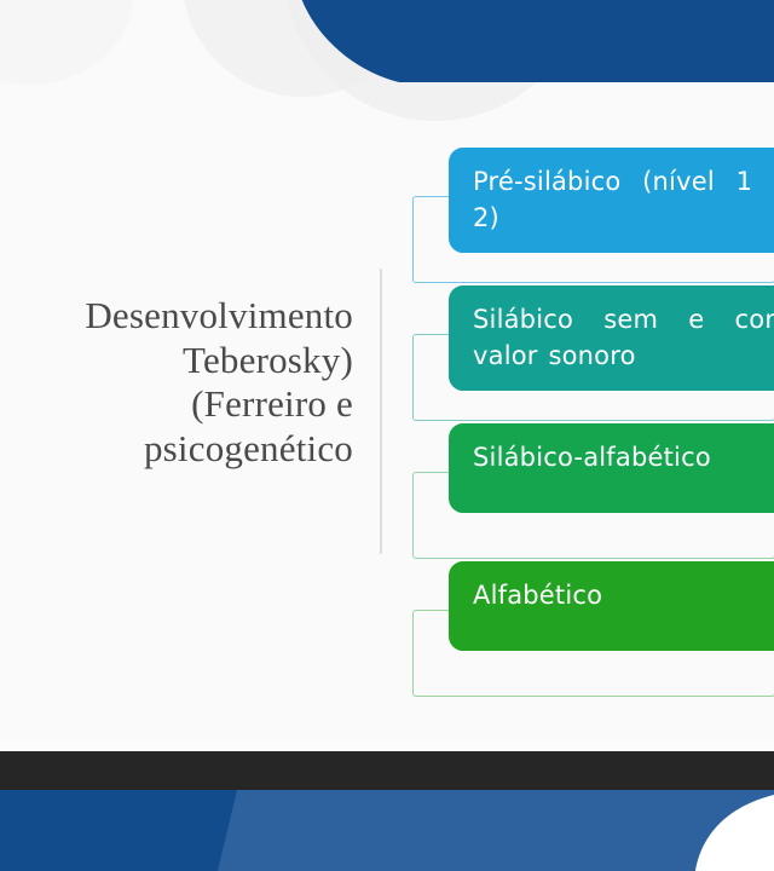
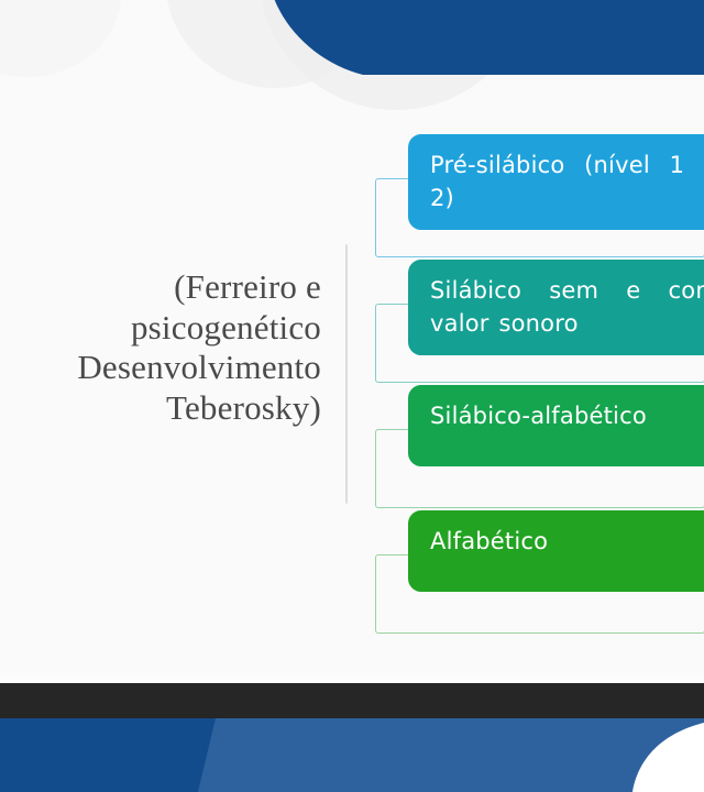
- Desenvolvimento
+ (Ferreiro e
- Teberosky)
+ psicogenético
- (Ferreiro e
+ Desenvolvimento
- psicogenético
+ Teberosky)
  Pré-silábico (nível 1 2)
  Silábico sem e co valor sonoro
  Silábico-alfabético
  Alfabético
